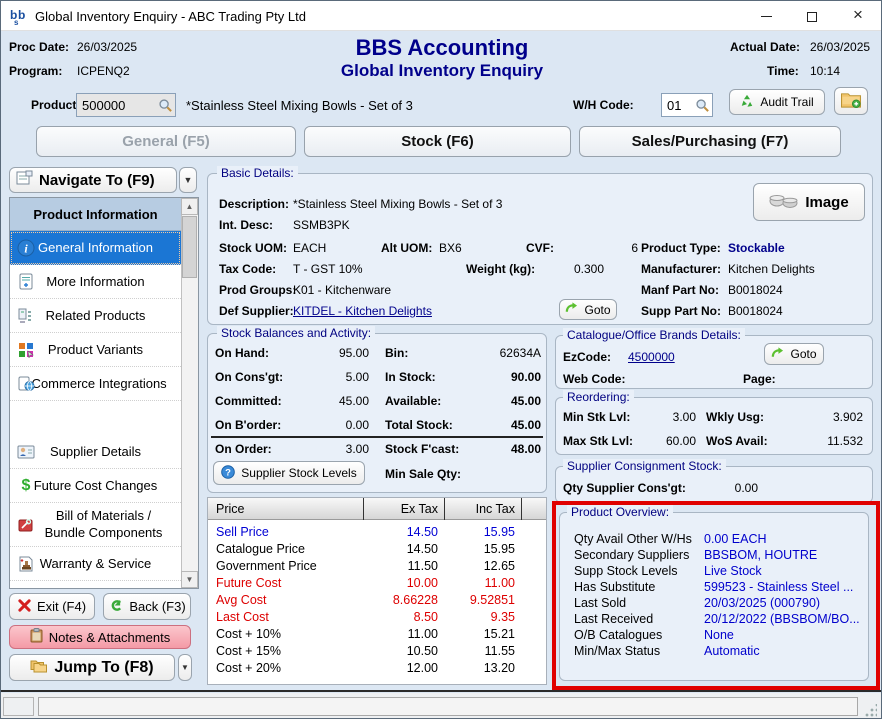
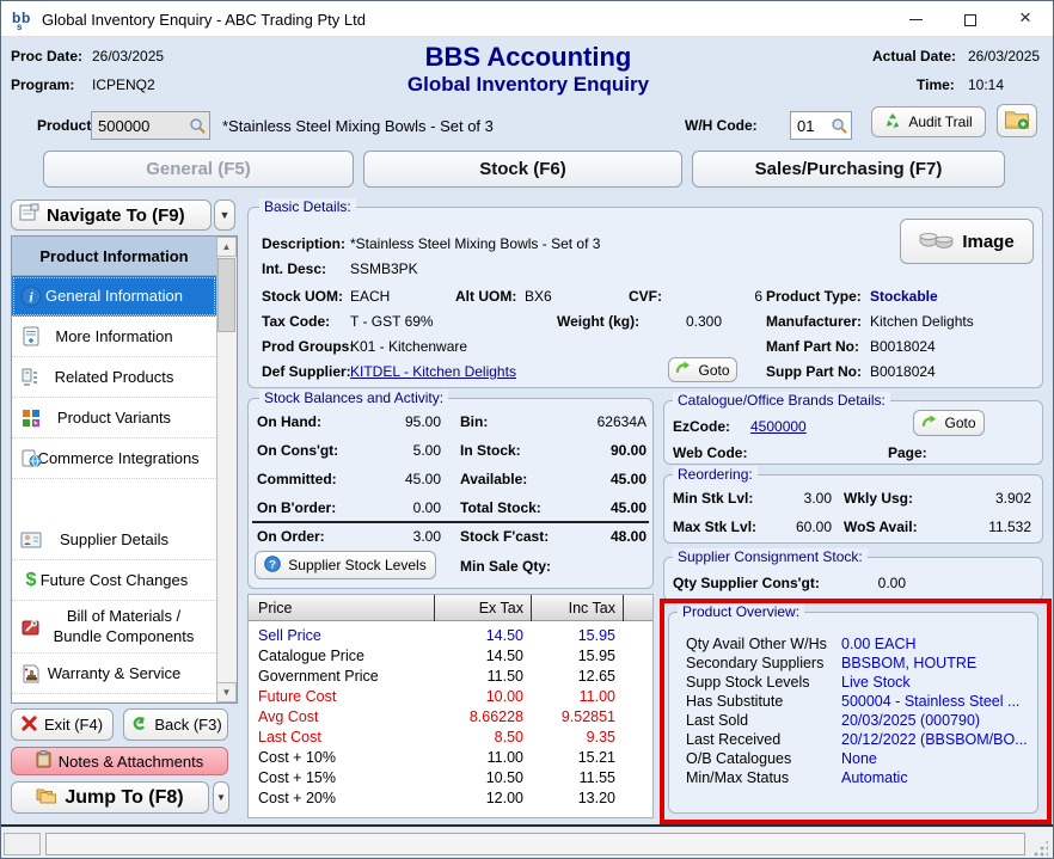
  b
  b
  s
  Global Inventory Enquiry - ABC Trading Pty Ltd
  ×
  Proc Date:
  26/03/2025
  Program:
  ICPENQ2
  BBS Accounting
  Global Inventory Enquiry
  Actual Date:
  26/03/2025
  Time:
  10:14
  Product
  500000
  *Stainless Steel Mixing Bowls - Set of 3
  W/H Code:
  01
  Audit Trail
  General (F5)
  Stock (F6)
  Sales/Purchasing (F7)
  Navigate To (F9)
  ▼
  Product Information
  i
  General Information
  More Information
  Related Products
  Product Variants
  Commerce Integrations
  Supplier Details
  $
  Future Cost Changes
  Bill of Materials / Bundle Components
  Warranty & Service
  ▲
  ▼
  Exit (F4)
  Back (F3)
  Notes & Attachments
  Jump To (F8)
  ▼
  Basic Details:
  Description:
  *Stainless Steel Mixing Bowls - Set of 3
  Int. Desc:
  SSMB3PK
  Stock UOM:
  EACH
  Alt UOM:
  BX6
  CVF:
  6
  Product Type:
  Stockable
  Tax Code:
- T - GST 10%
+ T - GST 69%
  Weight (kg):
  0.300
  Manufacturer:
  Kitchen Delights
  Prod Groups:
  K01 - Kitchenware
  Manf Part No:
  B0018024
  Def Supplier:
  KITDEL - Kitchen Delights
  Goto
  Supp Part No:
  B0018024
  Image
  Stock Balances and Activity:
  On Hand:
  95.00
  Bin:
  62634A
  On Cons'gt:
  5.00
  In Stock:
  90.00
  Committed:
  45.00
  Available:
  45.00
  On B'order:
  0.00
  Total Stock:
  45.00
  On Order:
  3.00
  Stock F'cast:
  48.00
  ?
  Supplier Stock Levels
  Min Sale Qty:
  Price
  Ex Tax
  Inc Tax
  Sell Price
  14.50
  15.95
  Catalogue Price
  14.50
  15.95
  Government Price
  11.50
  12.65
  Future Cost
  10.00
  11.00
  Avg Cost
  8.66228
  9.52851
  Last Cost
  8.50
  9.35
  Cost + 10%
  11.00
  15.21
  Cost + 15%
  10.50
  11.55
  Cost + 20%
  12.00
  13.20
  Catalogue/Office Brands Details:
  EzCode:
  4500000
  Goto
  Web Code:
  Page:
  Reordering:
  Min Stk Lvl:
  3.00
  Wkly Usg:
  3.902
  Max Stk Lvl:
  60.00
  WoS Avail:
  11.532
  Supplier Consignment Stock:
  Qty Supplier Cons'gt:
  0.00
  Qty Avail Other W/Hs
  0.00 EACH
  Secondary Suppliers
  BBSBOM, HOUTRE
  Supp Stock Levels
  Live Stock
  Has Substitute
- 599523 - Stainless Steel ...
+ 500004 - Stainless Steel ...
  Last Sold
  20/03/2025 (000790)
  Last Received
  20/12/2022 (BBSBOM/BO...
  O/B Catalogues
  None
  Min/Max Status
  Automatic
  Product Overview:
